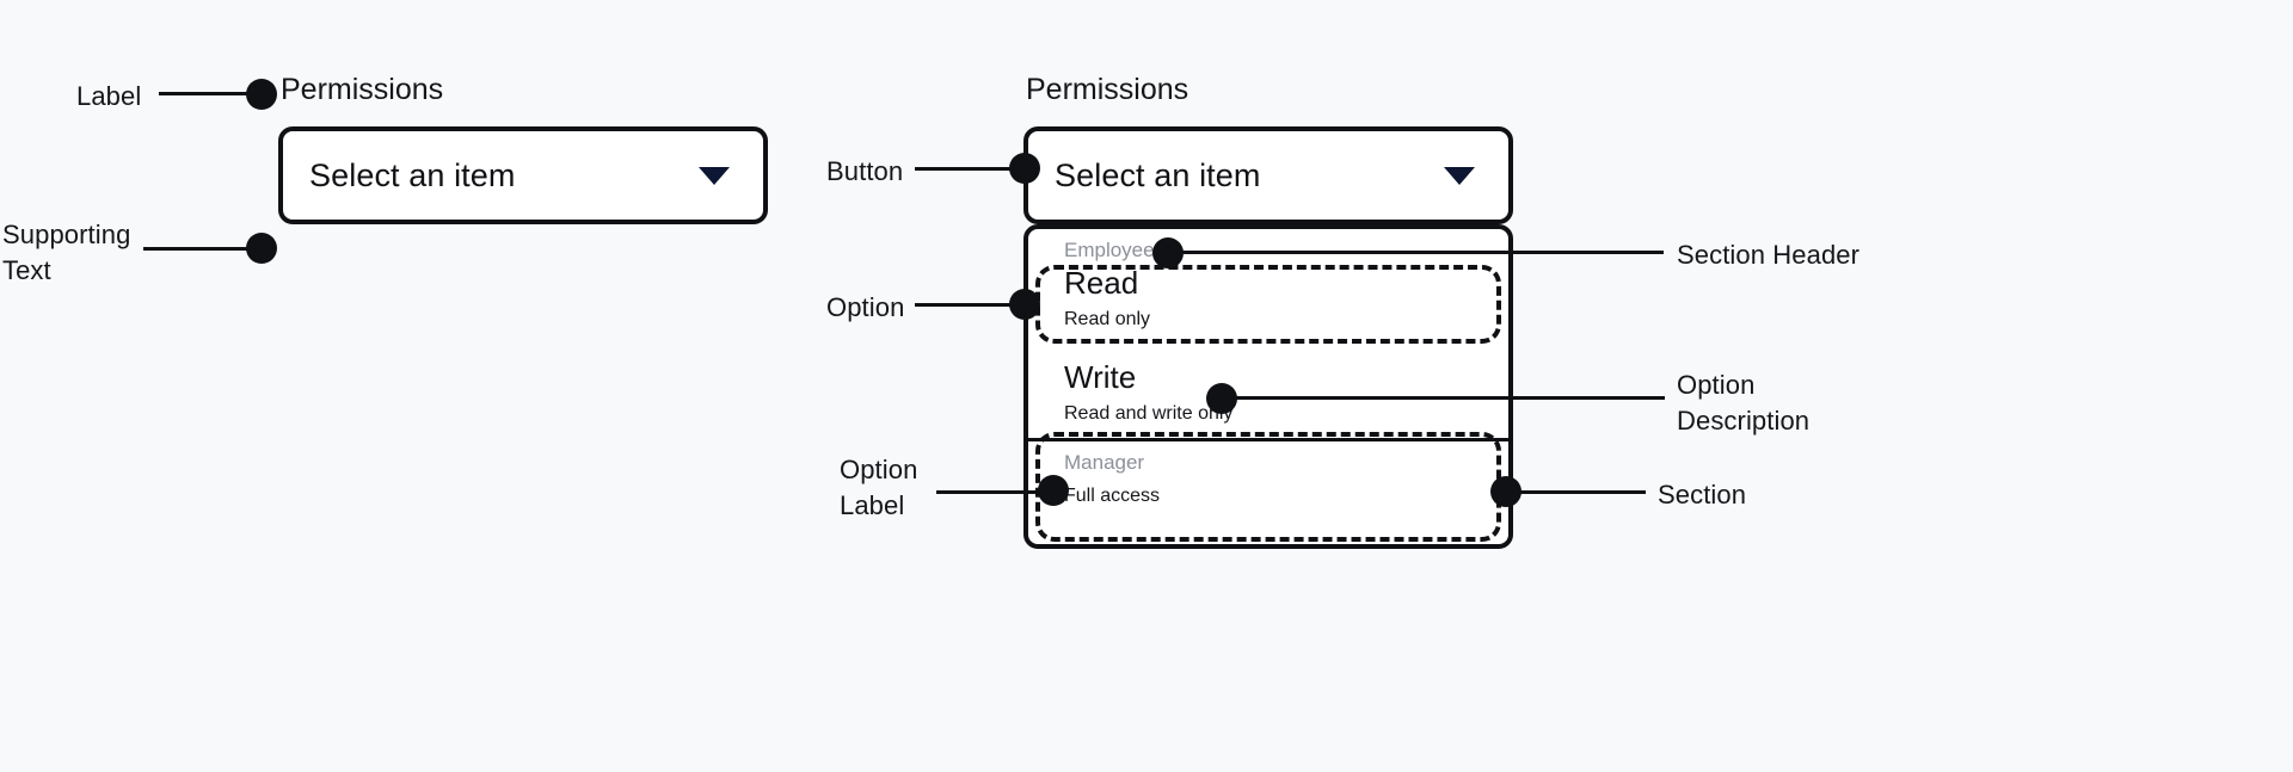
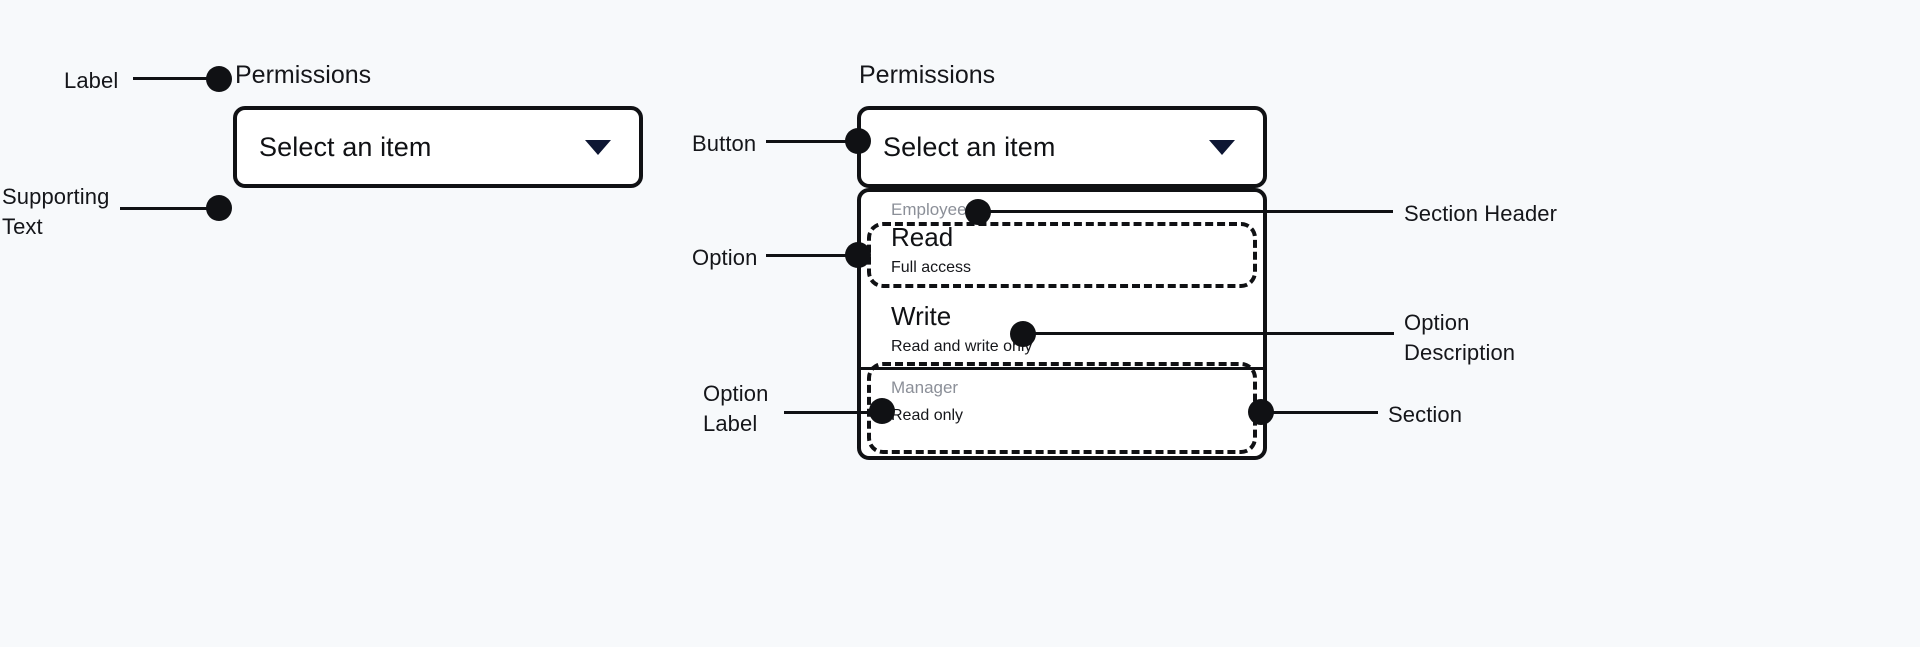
  Permissions
  Select an item
  Label
  Supporting
  Text
  Permissions
  Select an item
  Employee
  Read
- Read only
+ Full access
  Write
  Read and write ony
  Manager
- Full access
+ Read only
  Button
  Option
  Option
  Label
  Section Header
  Option
  Description
  Section
